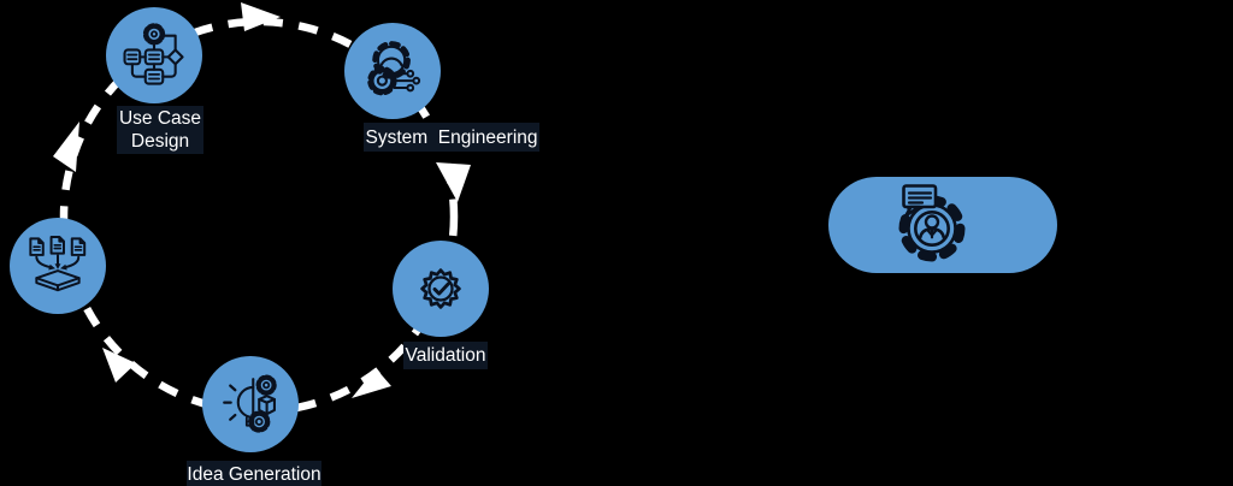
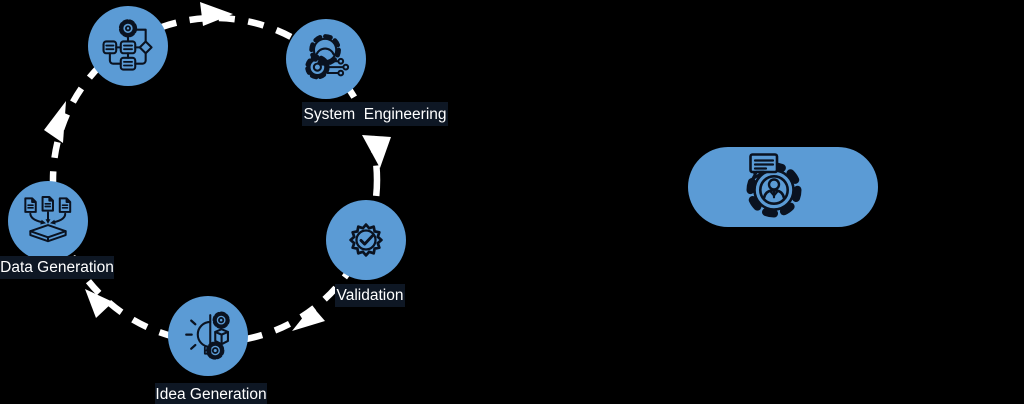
- Use Case
- Design
  System Engineering
  Validation
  Idea Generation
+ Data Generation
